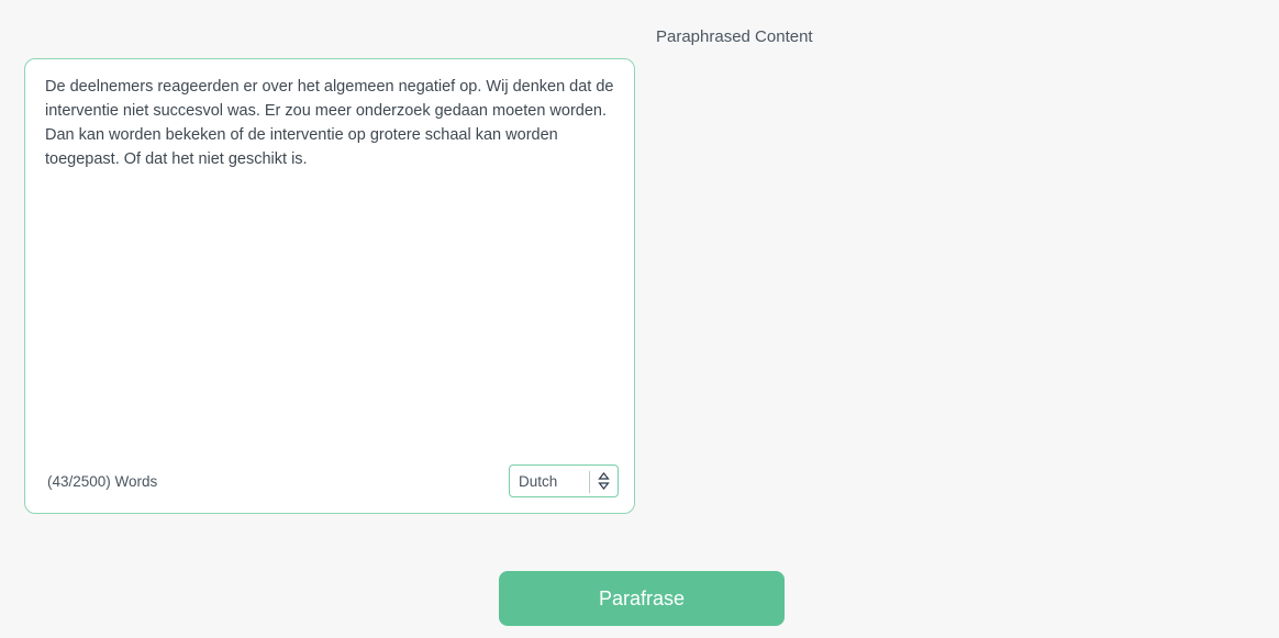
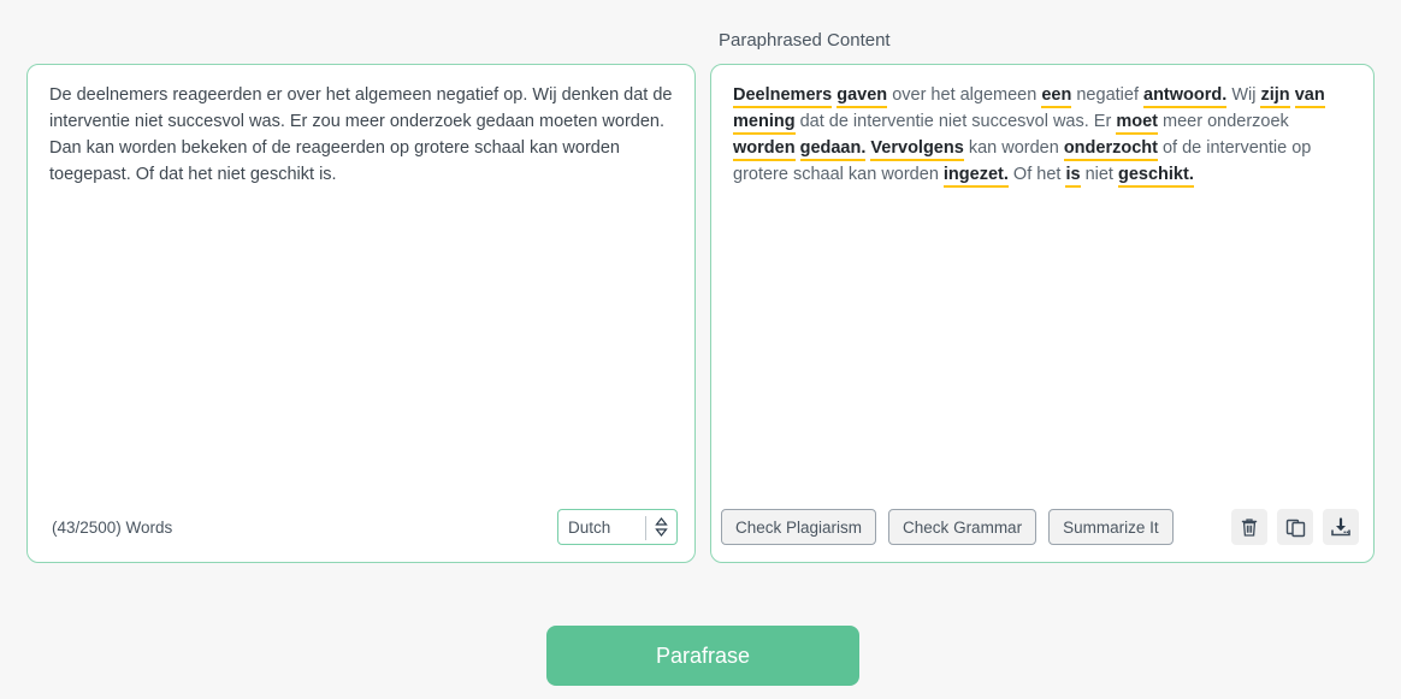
  Paraphrased Content
- De deelnemers reageerden er over het algemeen negatief op. Wij denken dat de interventie niet succesvol was. Er zou meer onderzoek gedaan moeten worden. Dan kan worden bekeken of de interventie op grotere schaal kan worden toegepast. Of dat het niet geschikt is.
+ De deelnemers reageerden er over het algemeen negatief op. Wij denken dat de interventie niet succesvol was. Er zou meer onderzoek gedaan moeten worden. Dan kan worden bekeken of de reageerden op grotere schaal kan worden toegepast. Of dat het niet geschikt is.
  (43/2500) Words
  Dutch
+ Deelnemers gaven over het algemeen een negatief antwoord. Wij zijn van mening dat de interventie niet succesvol was. Er moet meer onderzoek worden gedaan. Vervolgens kan worden onderzocht of de interventie op grotere schaal kan worden ingezet. Of het is niet geschikt.
+ Check Plagiarism
+ Check Grammar
+ Summarize It
  Parafrase
